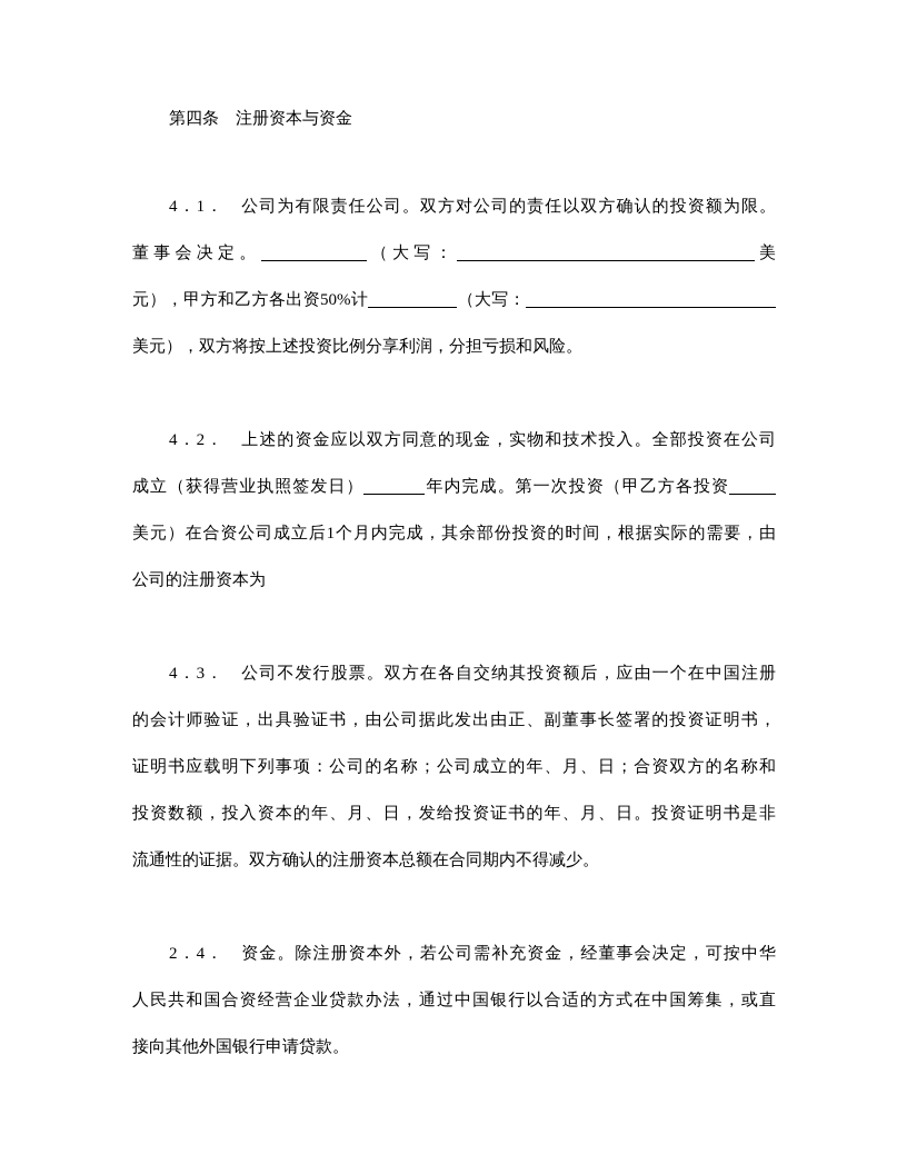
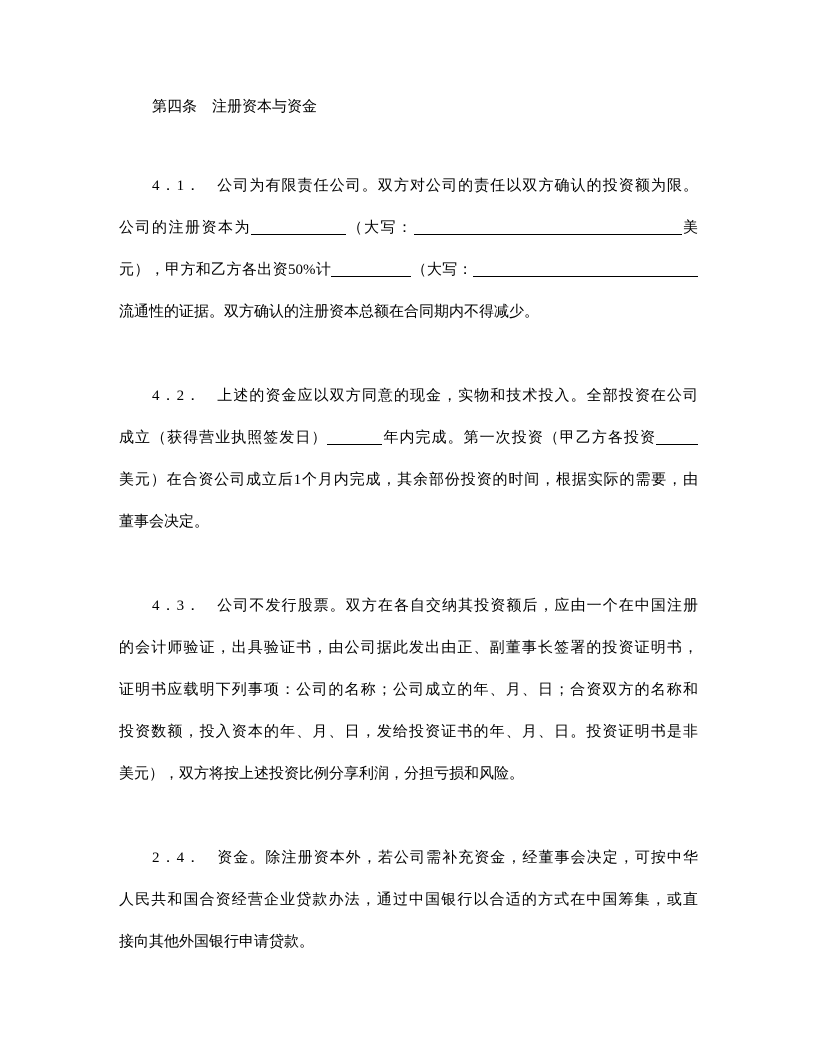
  第四条 注册资本与资金
  4．1． 公司为有限责任公司。双方对公司的责任以双方确认的投资额为限。
- 董事会决定。 （大写： 美
+ 公司的注册资本为 （大写： 美
  元），甲方和乙方各出资50%计 （大写：
- 美元），双方将按上述投资比例分享利润，分担亏损和风险。
+ 流通性的证据。双方确认的注册资本总额在合同期内不得减少。
  4．2． 上述的资金应以双方同意的现金，实物和技术投入。全部投资在公司
  成立（获得营业执照签发日） 年内完成。第一次投资（甲乙方各投资
  美元）在合资公司成立后1个月内完成，其余部份投资的时间，根据实际的需要，由
- 公司的注册资本为
+ 董事会决定。
  4．3． 公司不发行股票。双方在各自交纳其投资额后，应由一个在中国注册
  的会计师验证，出具验证书，由公司据此发出由正、副董事长签署的投资证明书，
  证明书应载明下列事项：公司的名称；公司成立的年、月、日；合资双方的名称和
  投资数额，投入资本的年、月、日，发给投资证书的年、月、日。投资证明书是非
- 流通性的证据。双方确认的注册资本总额在合同期内不得减少。
+ 美元），双方将按上述投资比例分享利润，分担亏损和风险。
  2．4． 资金。除注册资本外，若公司需补充资金，经董事会决定，可按中华
  人民共和国合资经营企业贷款办法，通过中国银行以合适的方式在中国筹集，或直
  接向其他外国银行申请贷款。
